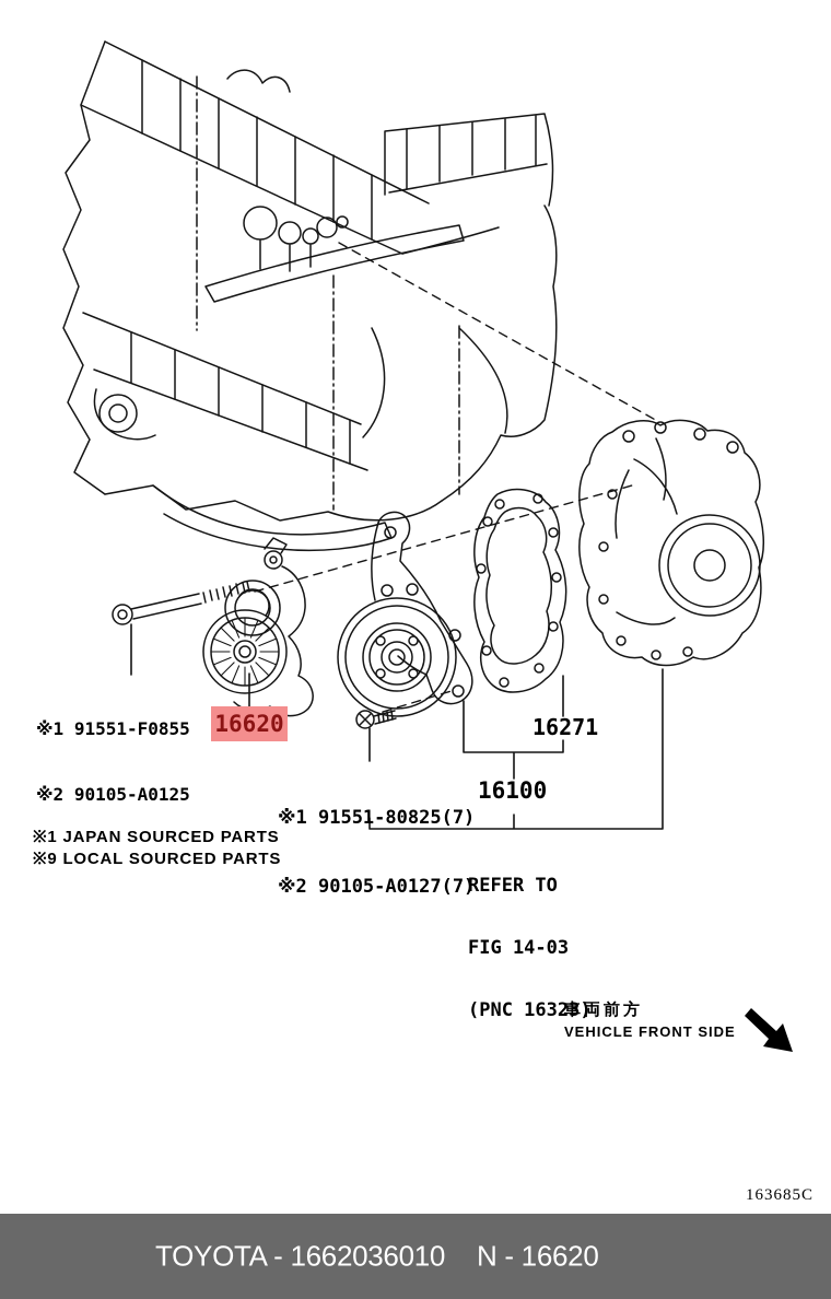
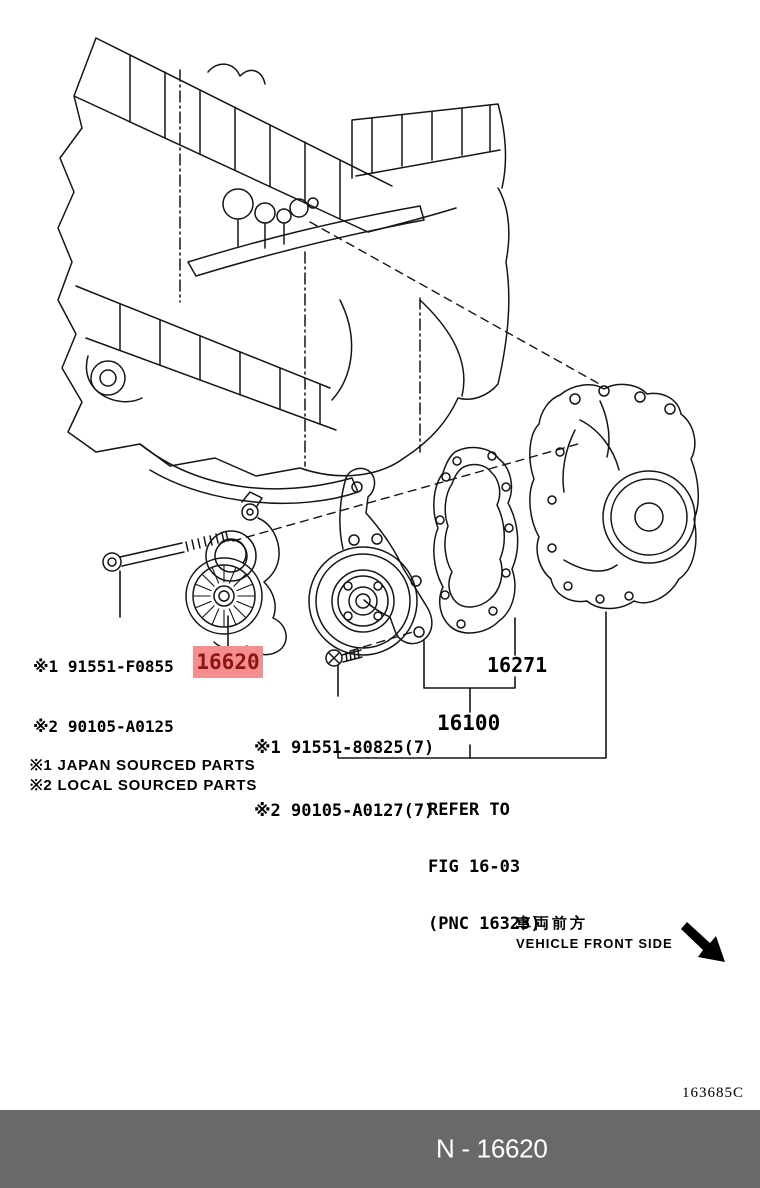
  ※1 91551-F0855
  ※2 90105-A0125
  16620
  16271
  ※1 91551-80825(7)
  ※2 90105-A0127(7)
  16100
  REFER TO
- FIG 14-03
+ FIG 16-03
  (PNC 16323)
  ※1 JAPAN SOURCED PARTS
- ※9 LOCAL SOURCED PARTS
+ ※2 LOCAL SOURCED PARTS
  車両前方
  VEHICLE FRONT SIDE
  163685C
- TOYOTA - 1662036010
  N - 16620
